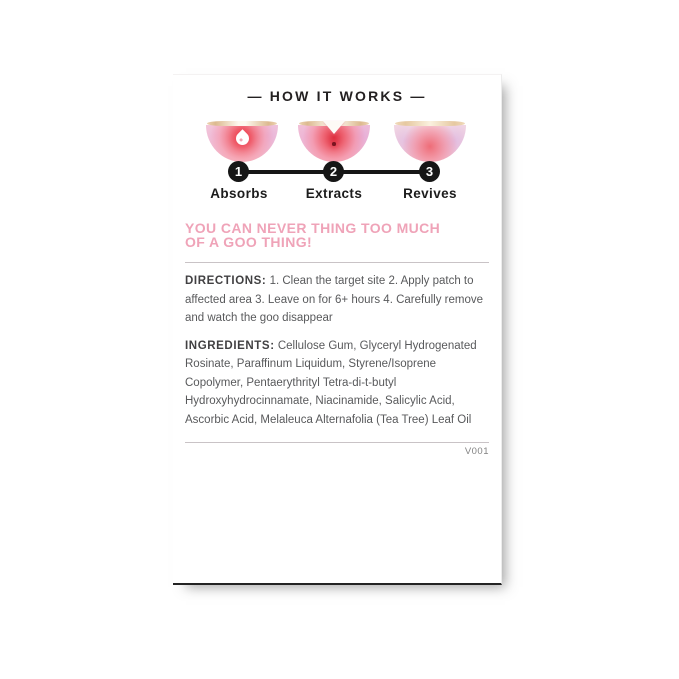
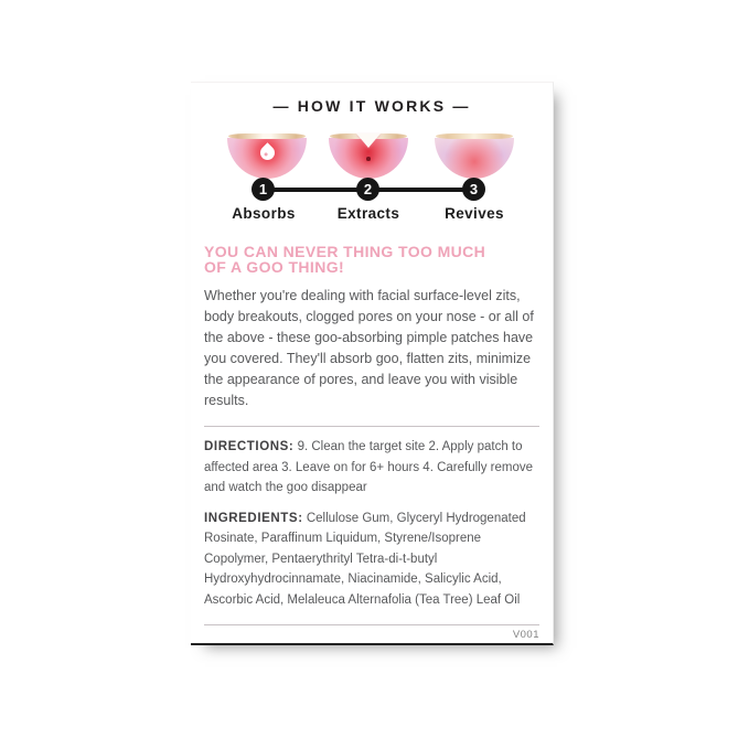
  — HOW IT WORKS —
  1
  2
  3
  Absorbs
  Extracts
  Revives
  YOU CAN NEVER THING TOO MUCH
  OF A GOO THING!
+ Whether you're dealing with facial surface-level zits, body breakouts, clogged pores on your nose - or all of the above - these goo-absorbing pimple patches have you covered. They'll absorb goo, flatten zits, minimize the appearance of pores, and leave you with visible results.
- DIRECTIONS: 1. Clean the target site 2. Apply patch to affected area 3. Leave on for 6+ hours 4. Carefully remove and watch the goo disappear
+ DIRECTIONS: 9. Clean the target site 2. Apply patch to affected area 3. Leave on for 6+ hours 4. Carefully remove and watch the goo disappear
  INGREDIENTS: Cellulose Gum, Glyceryl Hydrogenated Rosinate, Paraffinum Liquidum, Styrene/Isoprene Copolymer, Pentaerythrityl Tetra-di-t-butyl Hydroxyhydrocinnamate, Niacinamide, Salicylic Acid, Ascorbic Acid, Melaleuca Alternafolia (Tea Tree) Leaf Oil
  V001
